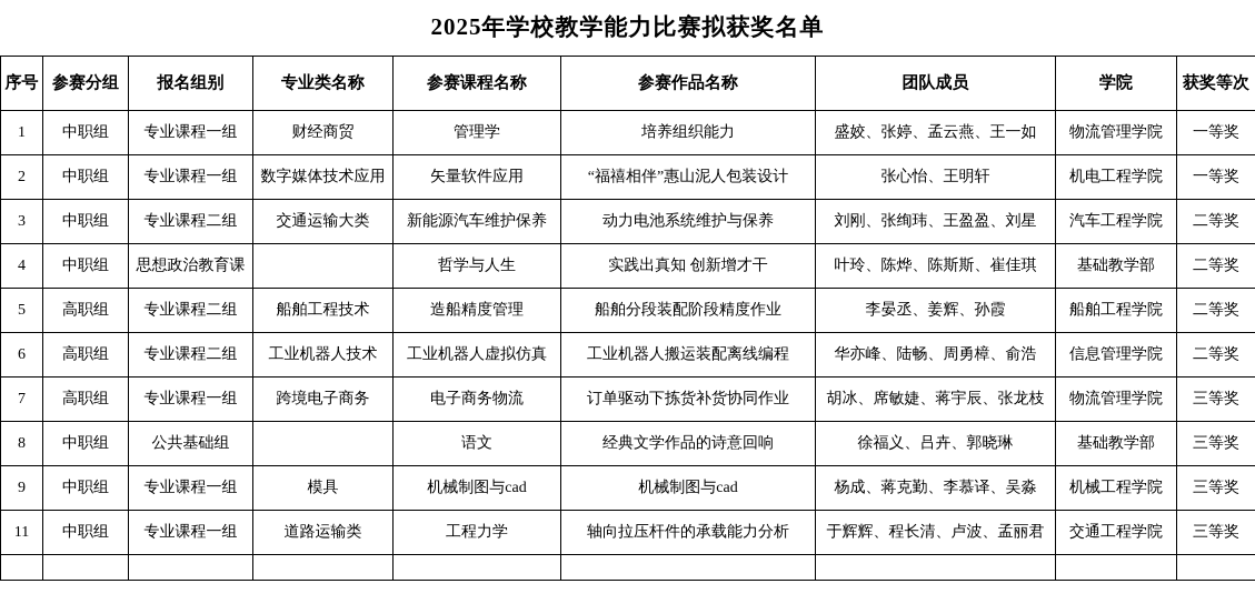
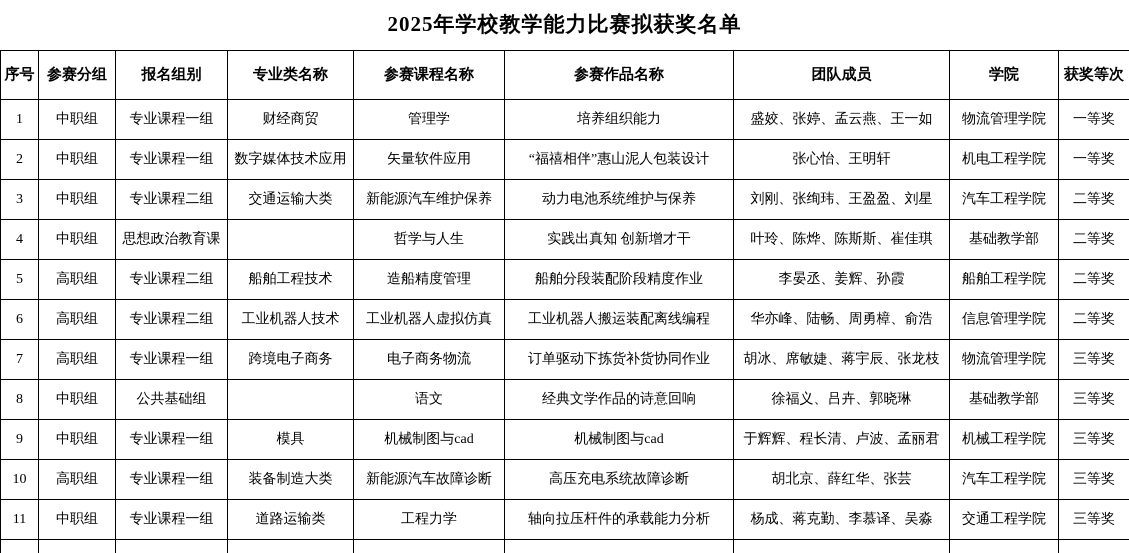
  2025年学校教学能力比赛拟获奖名单
  序号	参赛分组	报名组别	专业类名称	参赛课程名称	参赛作品名称	团队成员	学院	获奖等次
  1	中职组	专业课程一组	财经商贸	管理学	培养组织能力	盛姣、张婷、孟云燕、王一如	物流管理学院	一等奖
  2	中职组	专业课程一组	数字媒体技术应用	矢量软件应用	“福禧相伴”惠山泥人包装设计	张心怡、王明轩	机电工程学院	一等奖
  3	中职组	专业课程二组	交通运输大类	新能源汽车维护保养	动力电池系统维护与保养	刘刚、张绚玮、王盈盈、刘星	汽车工程学院	二等奖
  4	中职组	思想政治教育课		哲学与人生	实践出真知 创新增才干	叶玲、陈烨、陈斯斯、崔佳琪	基础教学部	二等奖
  5	高职组	专业课程二组	船舶工程技术	造船精度管理	船舶分段装配阶段精度作业	李晏丞、姜辉、孙霞	船舶工程学院	二等奖
  6	高职组	专业课程二组	工业机器人技术	工业机器人虚拟仿真	工业机器人搬运装配离线编程	华亦峰、陆畅、周勇樟、俞浩	信息管理学院	二等奖
  7	高职组	专业课程一组	跨境电子商务	电子商务物流	订单驱动下拣货补货协同作业	胡冰、席敏婕、蒋宇辰、张龙枝	物流管理学院	三等奖
  8	中职组	公共基础组		语文	经典文学作品的诗意回响	徐福义、吕卉、郭晓琳	基础教学部	三等奖
- 9	中职组	专业课程一组	模具	机械制图与cad	机械制图与cad	杨成、蒋克勤、李慕译、吴淼	机械工程学院	三等奖
+ 9	中职组	专业课程一组	模具	机械制图与cad	机械制图与cad	于辉辉、程长清、卢波、孟丽君	机械工程学院	三等奖
+ 10	高职组	专业课程一组	装备制造大类	新能源汽车故障诊断	高压充电系统故障诊断	胡北京、薛红华、张芸	汽车工程学院	三等奖
- 11	中职组	专业课程一组	道路运输类	工程力学	轴向拉压杆件的承载能力分析	于辉辉、程长清、卢波、孟丽君	交通工程学院	三等奖
+ 11	中职组	专业课程一组	道路运输类	工程力学	轴向拉压杆件的承载能力分析	杨成、蒋克勤、李慕译、吴淼	交通工程学院	三等奖
